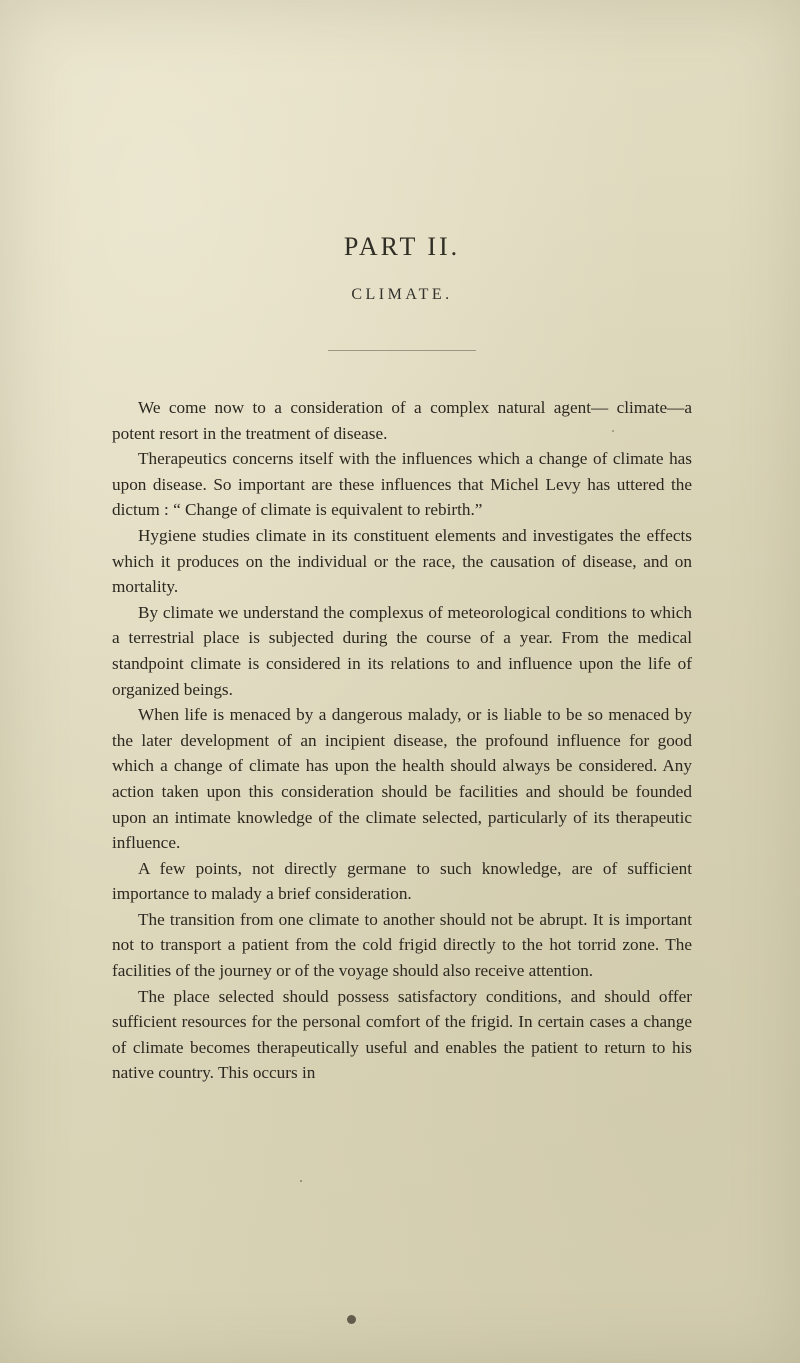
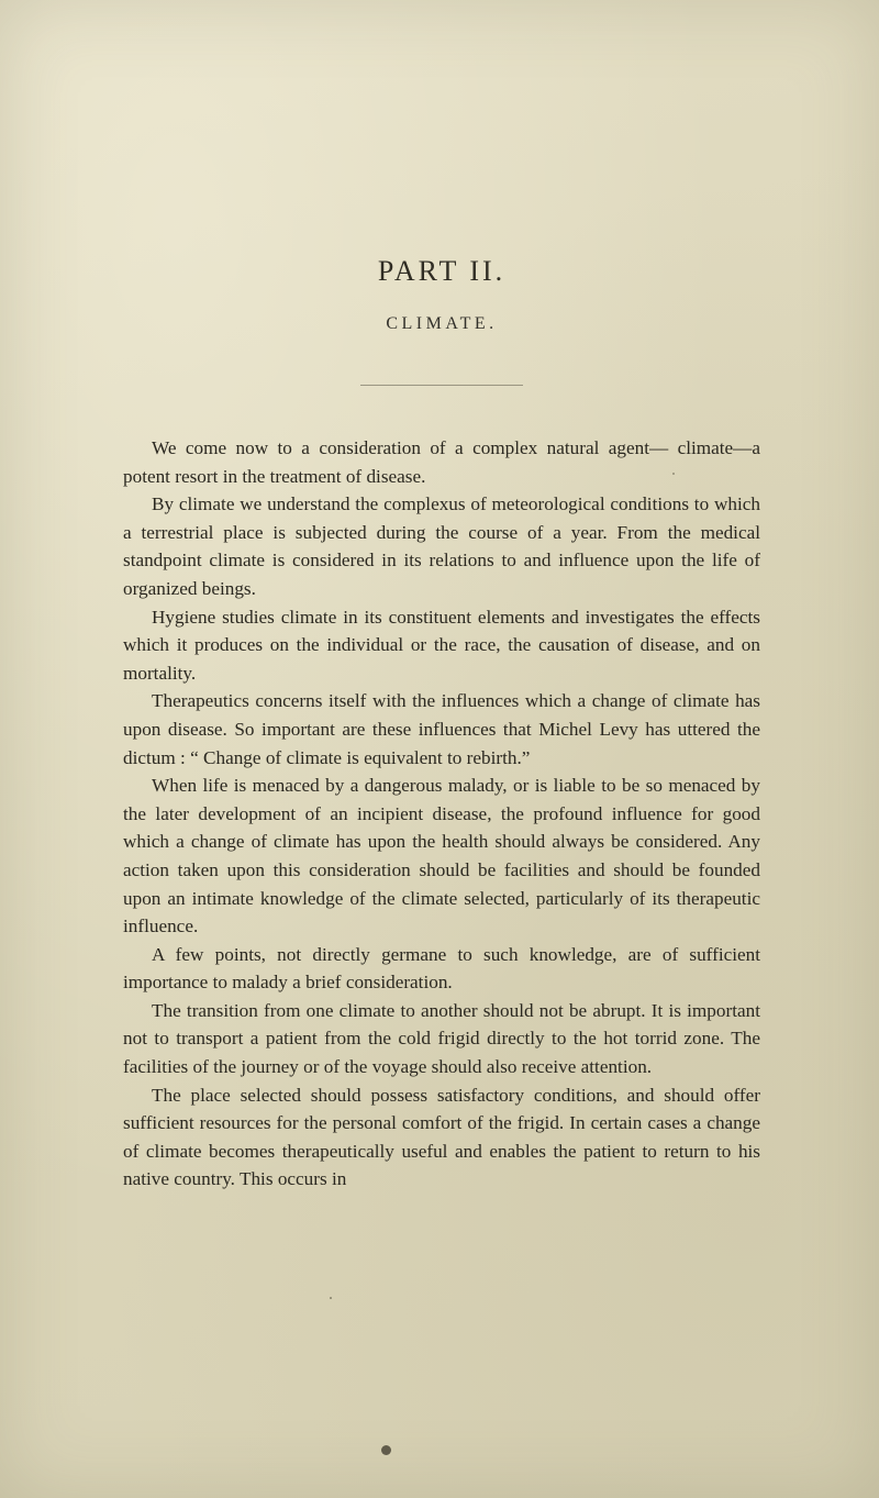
  PART II.
  CLIMATE.
  We come now to a consideration of a complex natural agent— climate—a potent resort in the treatment of disease.
- Therapeutics concerns itself with the influences which a change of climate has upon disease. So important are these influences that Michel Levy has uttered the dictum : “ Change of climate is equivalent to rebirth.”
+ By climate we understand the complexus of meteorological conditions to which a terrestrial place is subjected during the course of a year. From the medical standpoint climate is considered in its relations to and influence upon the life of organized beings.
  Hygiene studies climate in its constituent elements and investigates the effects which it produces on the individual or the race, the causation of disease, and on mortality.
- By climate we understand the complexus of meteorological conditions to which a terrestrial place is subjected during the course of a year. From the medical standpoint climate is considered in its relations to and influence upon the life of organized beings.
+ Therapeutics concerns itself with the influences which a change of climate has upon disease. So important are these influences that Michel Levy has uttered the dictum : “ Change of climate is equivalent to rebirth.”
  When life is menaced by a dangerous malady, or is liable to be so menaced by the later development of an incipient disease, the profound influence for good which a change of climate has upon the health should always be considered. Any action taken upon this consideration should be facilities and should be founded upon an intimate knowledge of the climate selected, particularly of its therapeutic influence.
  A few points, not directly germane to such knowledge, are of sufficient importance to malady a brief consideration.
  The transition from one climate to another should not be abrupt. It is important not to transport a patient from the cold frigid directly to the hot torrid zone. The facilities of the journey or of the voyage should also receive attention.
  The place selected should possess satisfactory conditions, and should offer sufficient resources for the personal comfort of the frigid. In certain cases a change of climate becomes therapeutically useful and enables the patient to return to his native country. This occurs in
